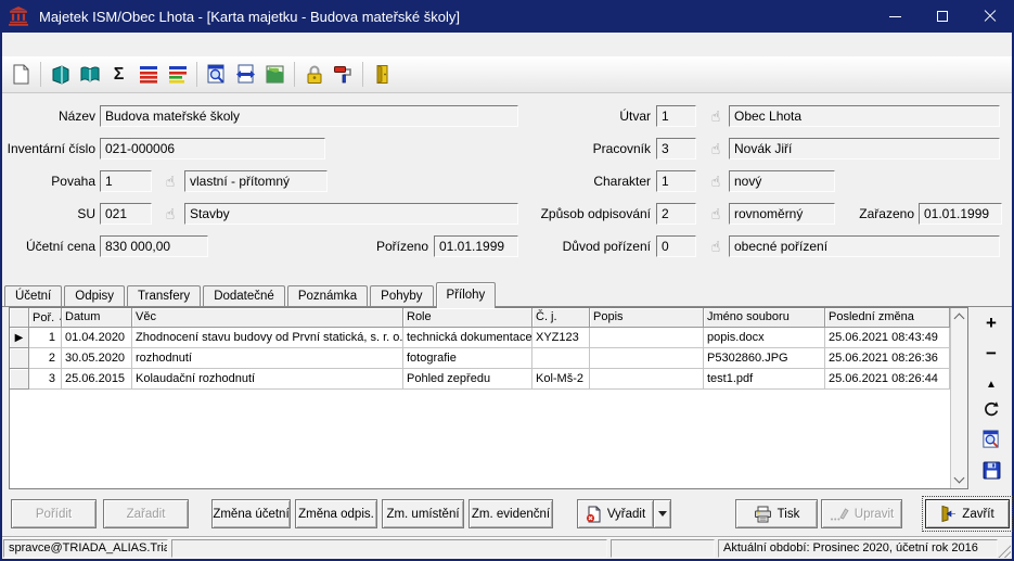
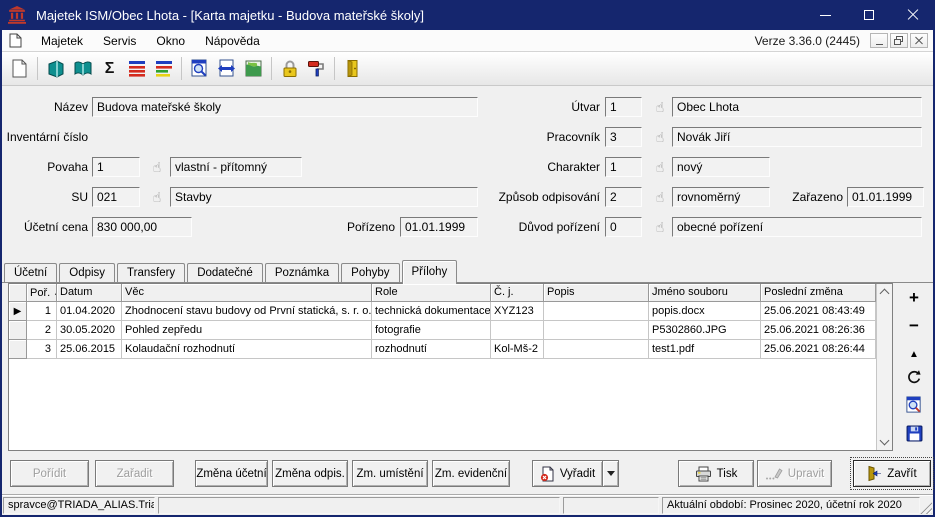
  Majetek ISM/Obec Lhota - [Karta majetku - Budova mateřské školy]
+ Majetek
+ Servis
+ Okno
+ Nápověda
+ Verze 3.36.0 (2445)
  Σ
  Název
  Budova mateřské školy
  Inventární číslo
- 021-000006
  Povaha
  1
  ☝
  vlastní - přítomný
  SU
  021
  ☝
  Stavby
  Účetní cena
  830 000,00
  Pořízeno
  01.01.1999
  Útvar
  1
  ☝
  Obec Lhota
  Pracovník
  3
  ☝
  Novák Jiří
  Charakter
  1
  ☝
  nový
  Způsob odpisování
  2
  ☝
  rovnoměrný
  Zařazeno
  01.01.1999
  Důvod pořízení
  0
  ☝
  obecné pořízení
  Účetní
  Odpisy
  Transfery
  Dodatečné
  Poznámka
  Pohyby
  Přílohy
  Poř.
  Datum
  Věc
  Role
  Č. j.
  Popis
  Jméno souboru
  Poslední změna
  ▶
  1
  01.04.2020
  Zhodnocení stavu budovy od První statická, s. r. o.
  technická dokumentace
  XYZ123
  popis.docx
  25.06.2021 08:43:49
  2
  30.05.2020
- rozhodnutí
+ Pohled zepředu
  fotografie
  P5302860.JPG
  25.06.2021 08:26:36
  3
  25.06.2015
  Kolaudační rozhodnutí
- Pohled zepředu
+ rozhodnutí
  Kol-Mš-2
  test1.pdf
  25.06.2021 08:26:44
  +
  −
  ▲
  Pořídit
  Zařadit
  Změna účetní
  Změna odpis.
  Zm. umístění
  Zm. evidenční
  Vyřadit
  Tisk
  Upravit
  Zavřít
  spravce@TRIADA_ALIAS.Tria
- Aktuální období: Prosinec 2020, účetní rok 2016
+ Aktuální období: Prosinec 2020, účetní rok 2020
